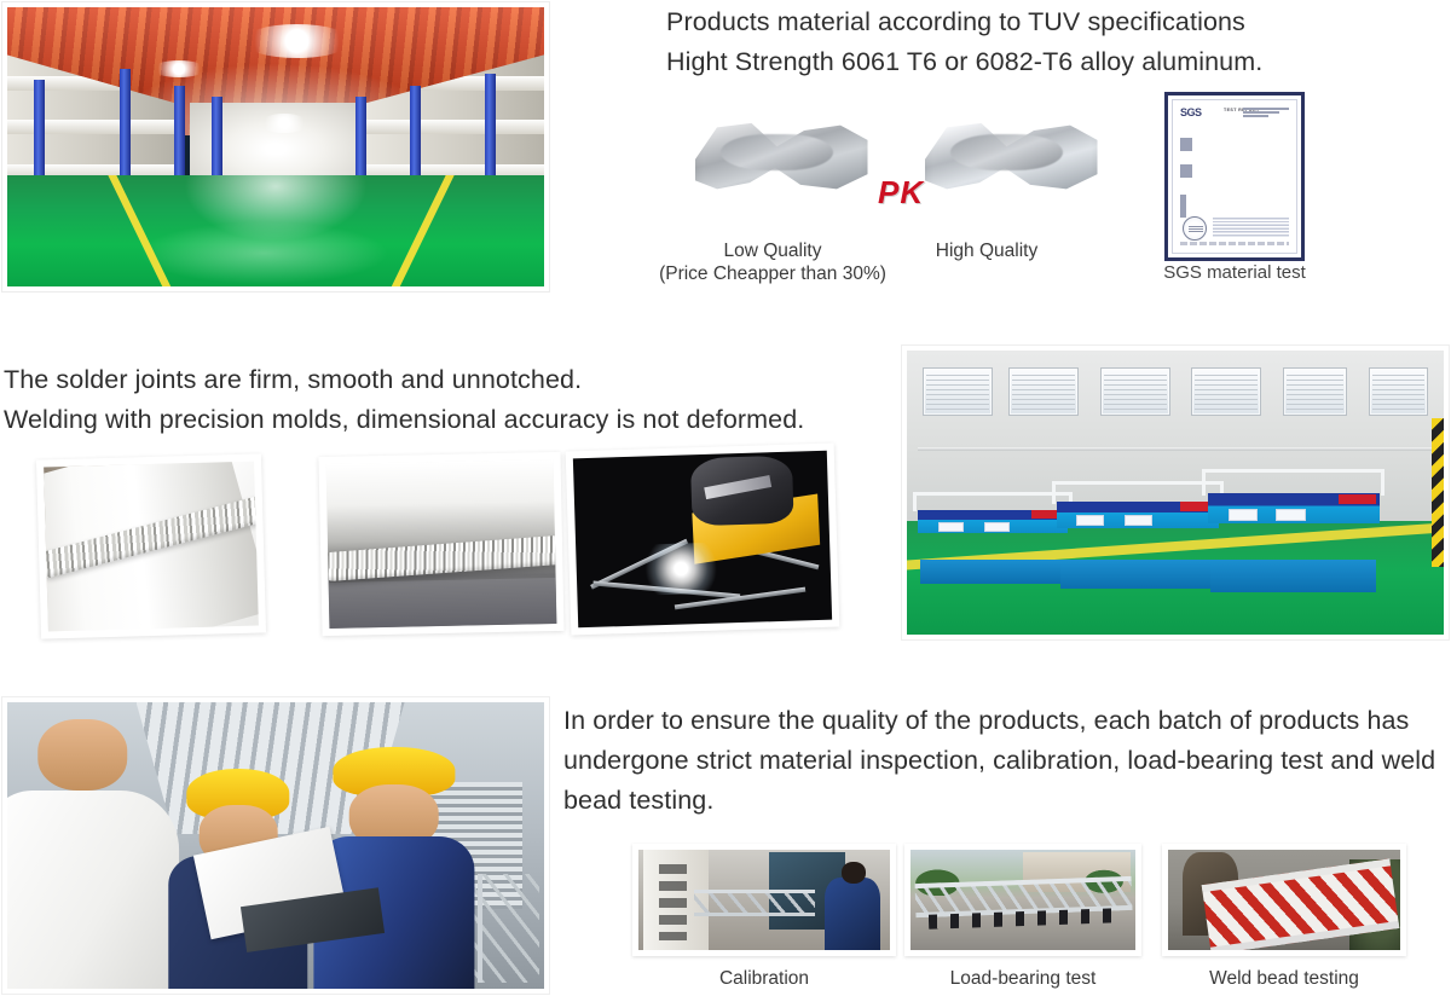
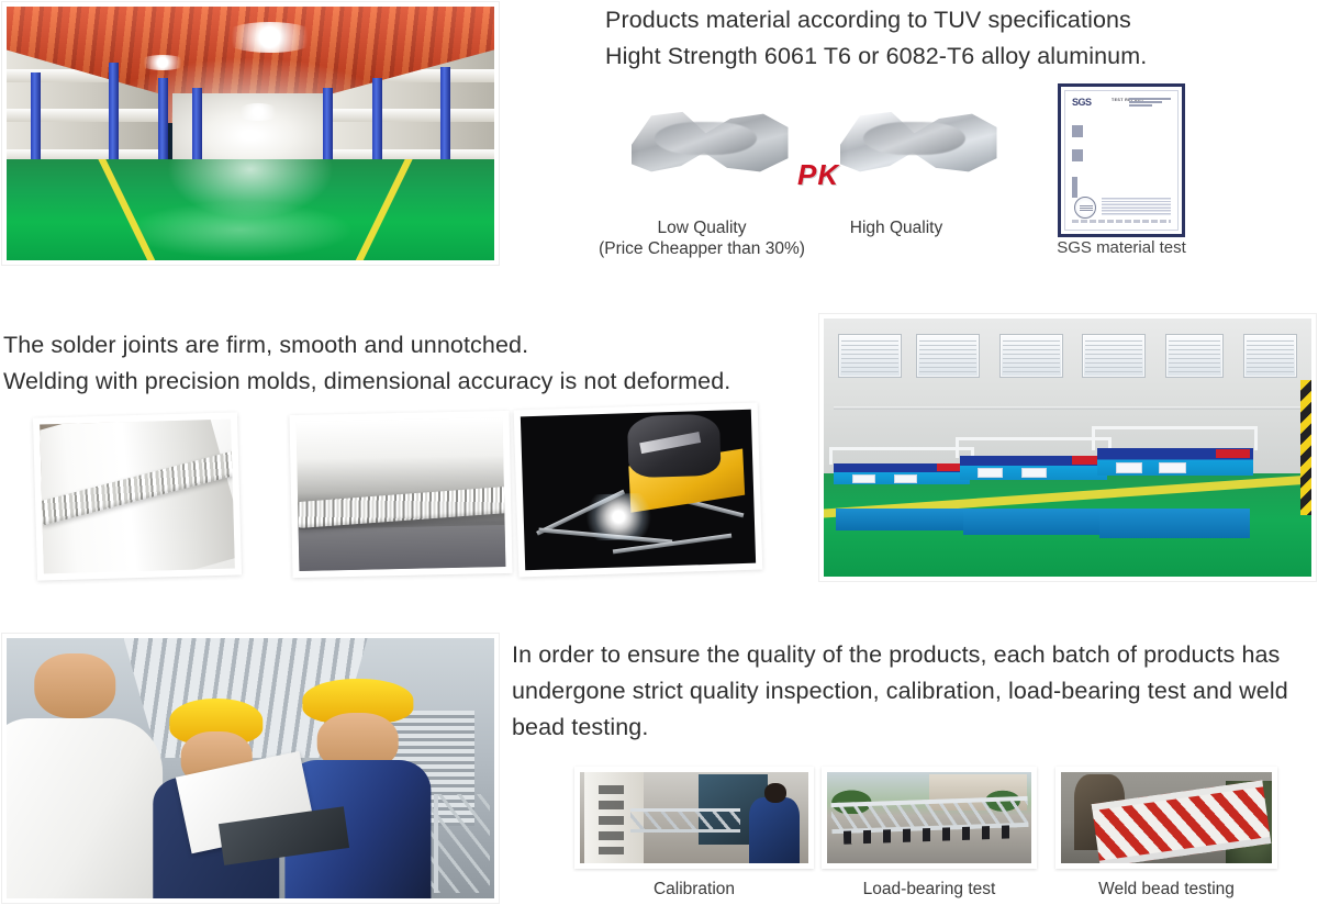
  Products material according to TUV specifications
  Hight Strength 6061 T6 or 6082-T6 alloy aluminum.
  PK
  Low Quality
  (Price Cheapper than 30%)
  High Quality
  SGS
  SGS material test
  The solder joints are firm, smooth and unnotched.
  Welding with precision molds, dimensional accuracy is not deformed.
- In order to ensure the quality of the products, each batch of products has undergone strict material inspection, calibration, load-bearing test and weld bead testing.
+ In order to ensure the quality of the products, each batch of products has undergone strict quality inspection, calibration, load-bearing test and weld bead testing.
  Calibration
  Load-bearing test
  Weld bead testing
